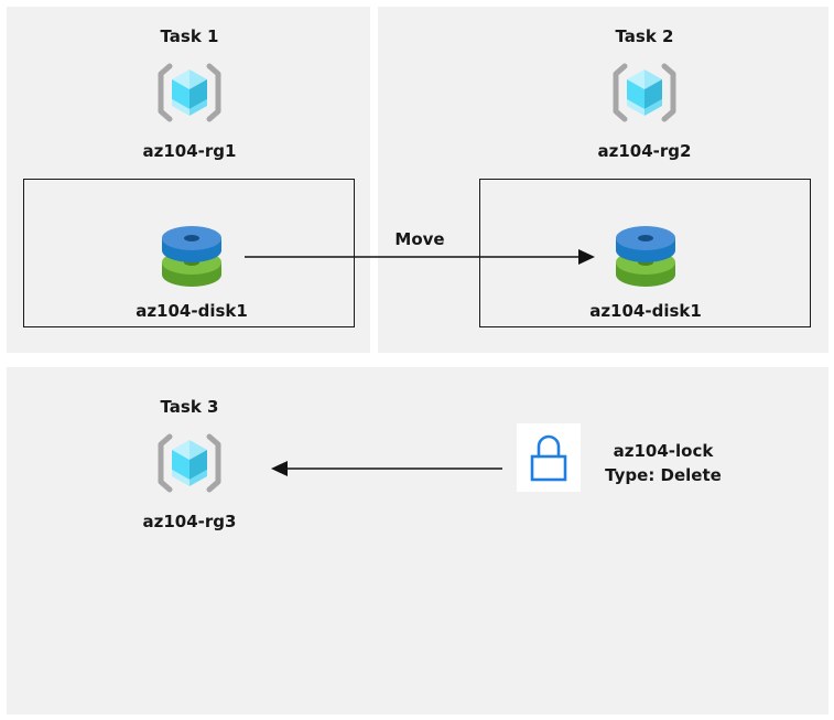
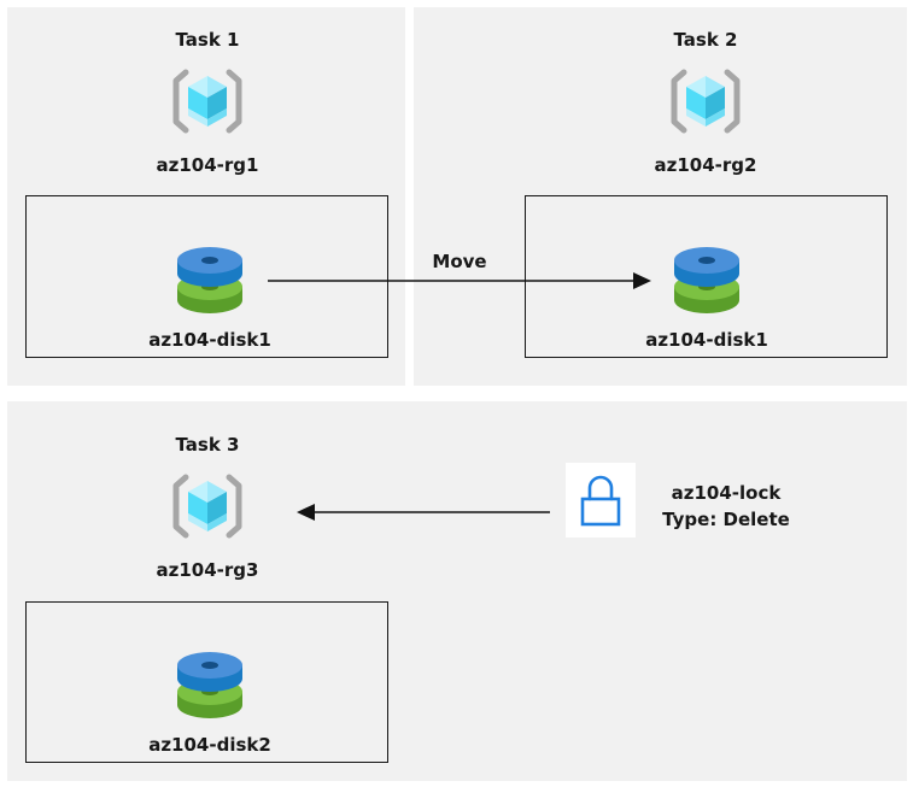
  Task 1
  az104-rg1
  az104-disk1
  Task 2
  az104-rg2
  az104-disk1
  Move
  Task 3
  az104-rg3
+ az104-disk2
  az104-lock
  Type: Delete
